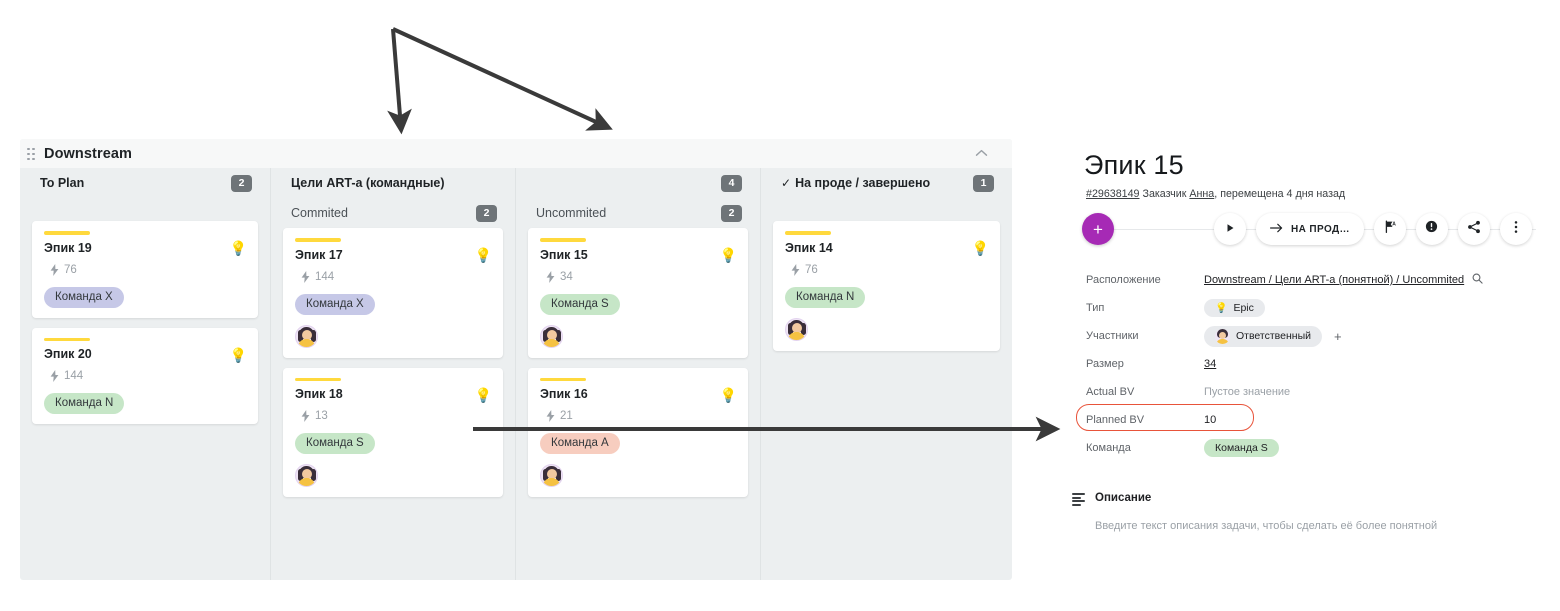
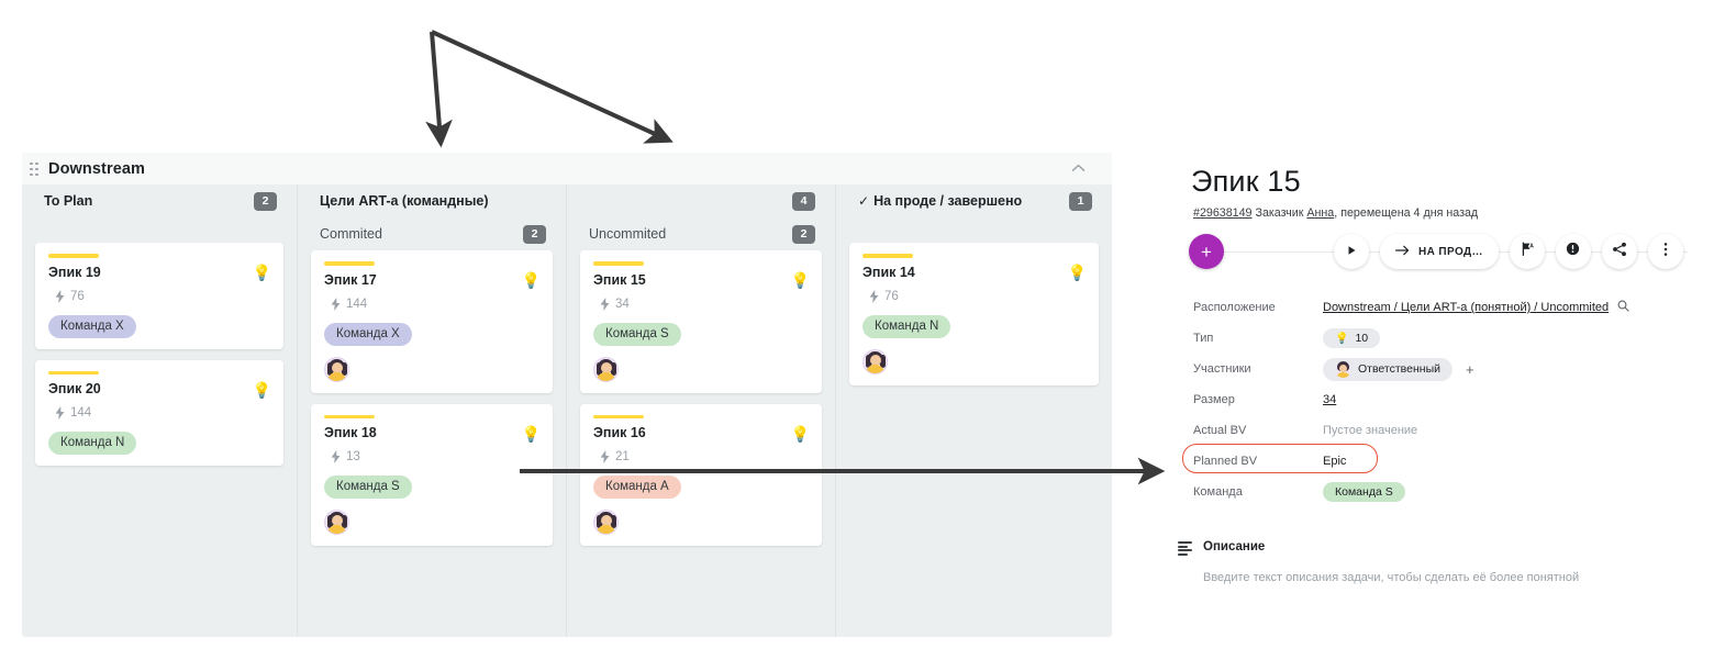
  Downstream
  To Plan
  2
  Эпик 19
  💡
  76
  Команда X
  Эпик 20
  💡
  144
  Команда N
  Цели ART-а (командные)
  Commited
  2
  Эпик 17
  💡
  144
  Команда X
  Эпик 18
  💡
  13
  Команда S
  4
  Uncommited
  2
  Эпик 15
  💡
  34
  Команда S
  Эпик 16
  💡
  21
  Команда A
  ✓
  На проде / завершено
  1
  Эпик 14
  💡
  76
  Команда N
  Эпик 15
  #29638149 Заказчик Анна, перемещена 4 дня назад
  +
  НА ПРОД…
  Расположение
  Downstream / Цели ART-а (понятной) / Uncommited
  Тип
  💡
- Epic
+ 10
  Участники
  Ответственный
  +
  Размер
  34
  Actual BV
  Пустое значение
  Planned BV
- 10
+ Epic
  Команда
  Команда S
  Описание
  Введите текст описания задачи, чтобы сделать её более понятной
